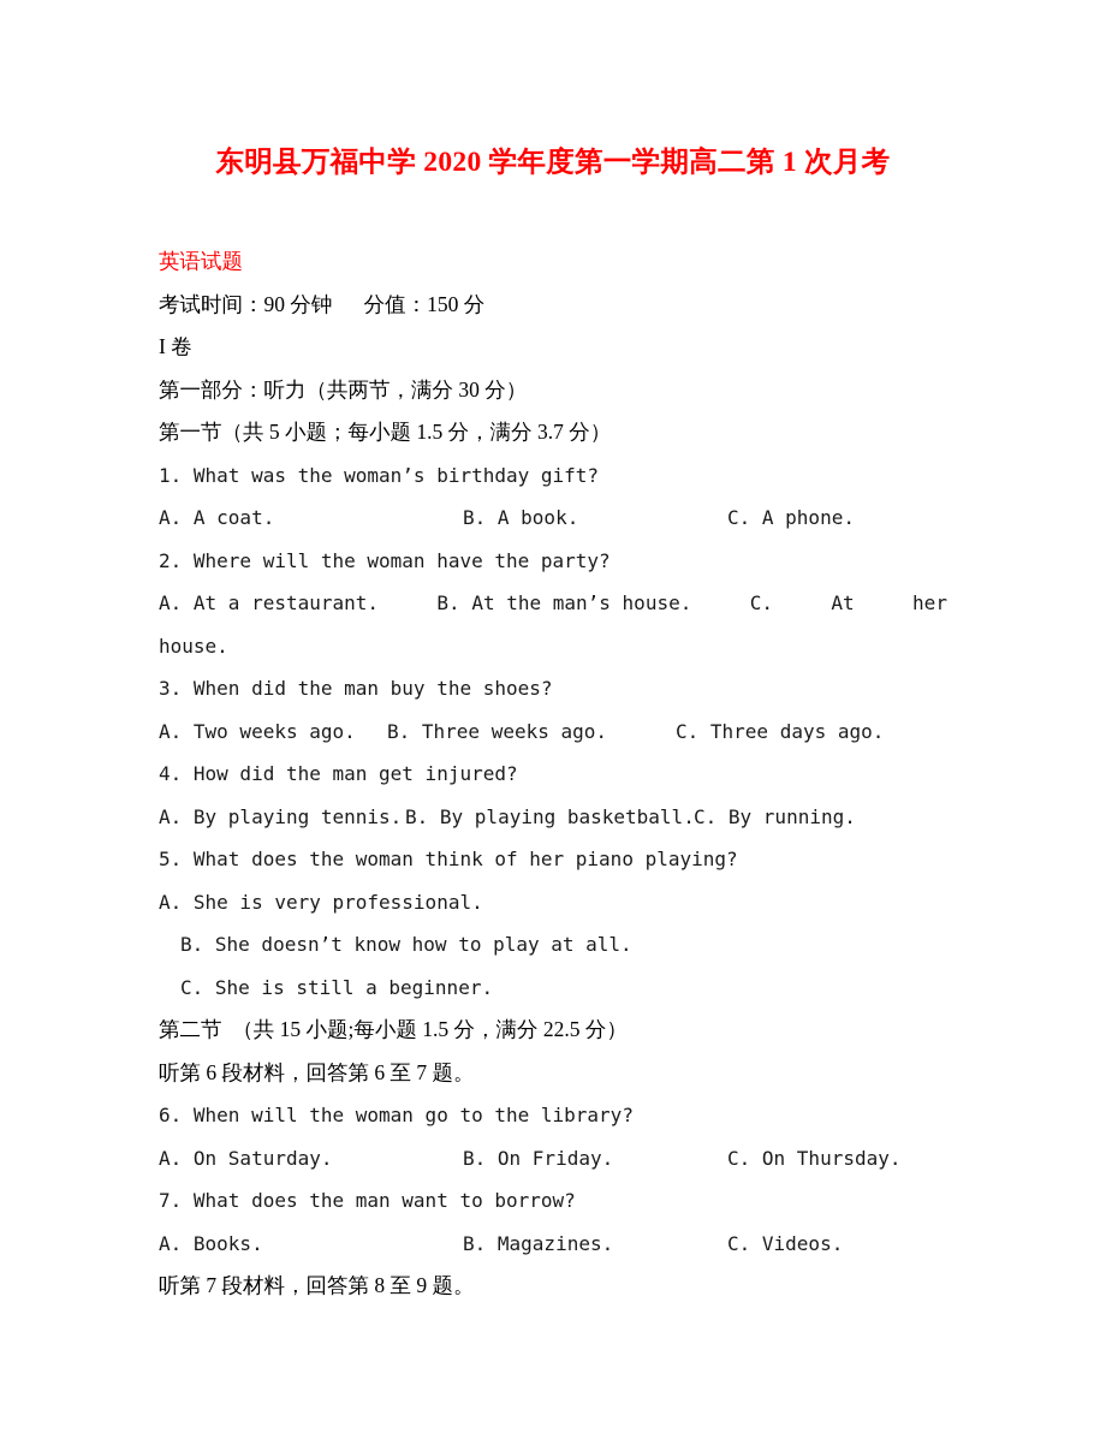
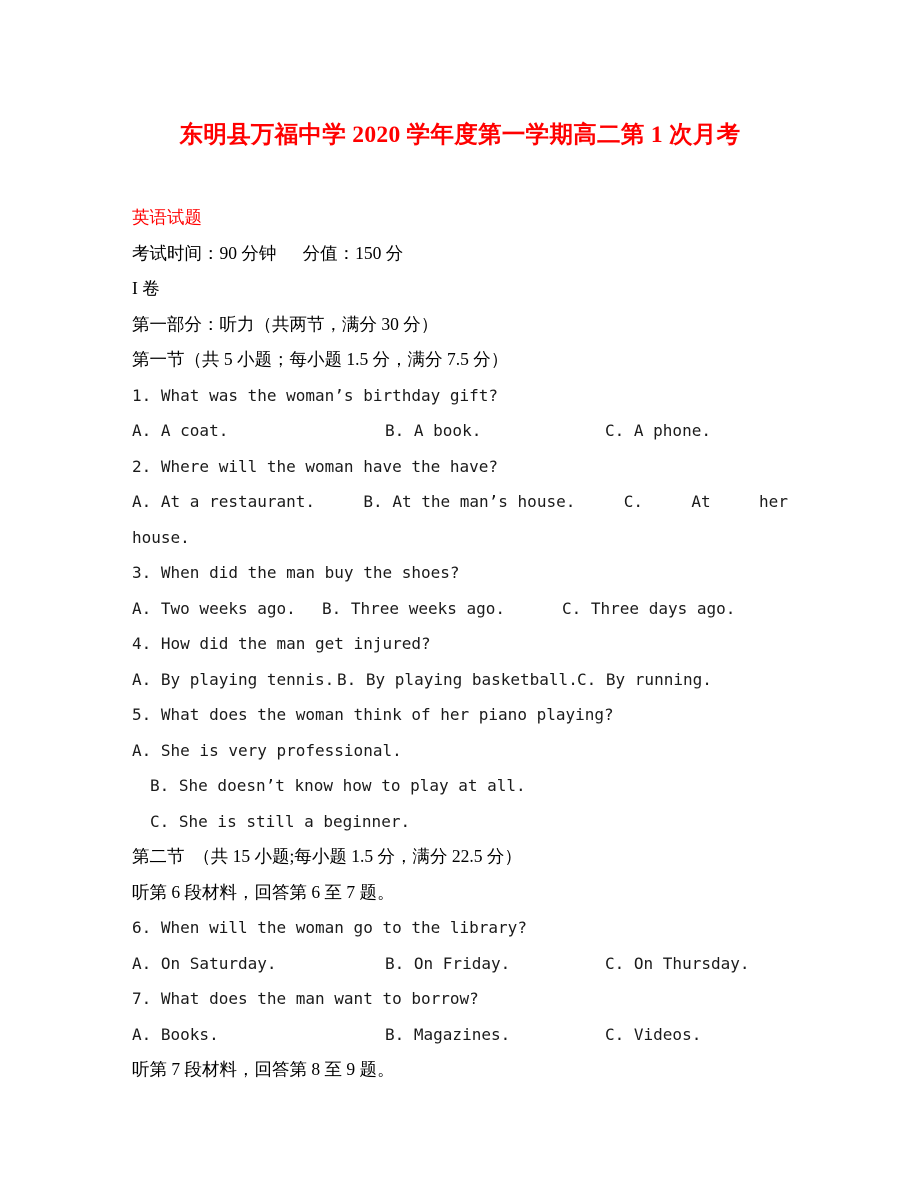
  东明县万福中学 2020 学年度第一学期高二第 1 次月考
  英语试题
  考试时间：90 分钟 分值：150 分
  I 卷
  第一部分：听力（共两节，满分 30 分）
- 第一节（共 5 小题；每小题 1.5 分，满分 3.7 分）
+ 第一节（共 5 小题；每小题 1.5 分，满分 7.5 分）
  1. What was the woman’s birthday gift?
  A. A coat.
  B. A book.
  C. A phone.
- 2. Where will the woman have the party?
+ 2. Where will the woman have the have?
  A. At a restaurant.
  B. At the man’s house.
  C.
  At
  her
  house.
  3. When did the man buy the shoes?
  A. Two weeks ago.
  B. Three weeks ago.
  C. Three days ago.
  4. How did the man get injured?
  A. By playing tennis.
  B. By playing basketball.
  C. By running.
  5. What does the woman think of her piano playing?
  A. She is very professional.
  B. She doesn’t know how to play at all.
  C. She is still a beginner.
  第二节 （共 15 小题;每小题 1.5 分，满分 22.5 分）
  听第 6 段材料，回答第 6 至 7 题。
  6. When will the woman go to the library?
  A. On Saturday.
  B. On Friday.
  C. On Thursday.
  7. What does the man want to borrow?
  A. Books.
  B. Magazines.
  C. Videos.
  听第 7 段材料，回答第 8 至 9 题。
